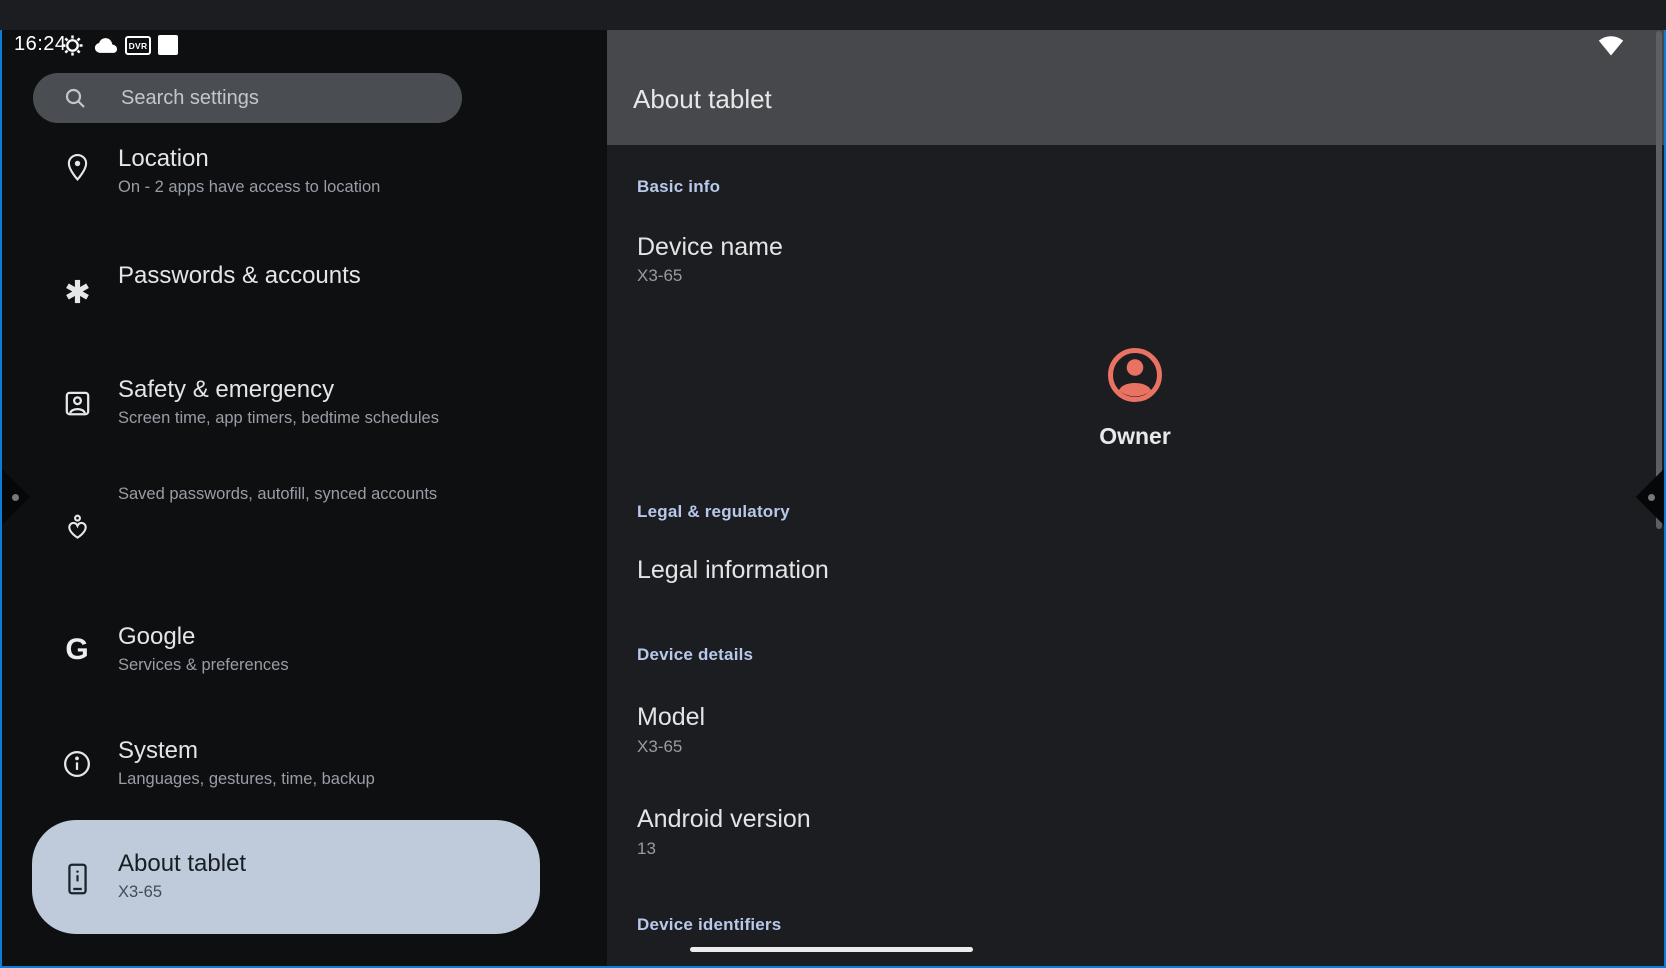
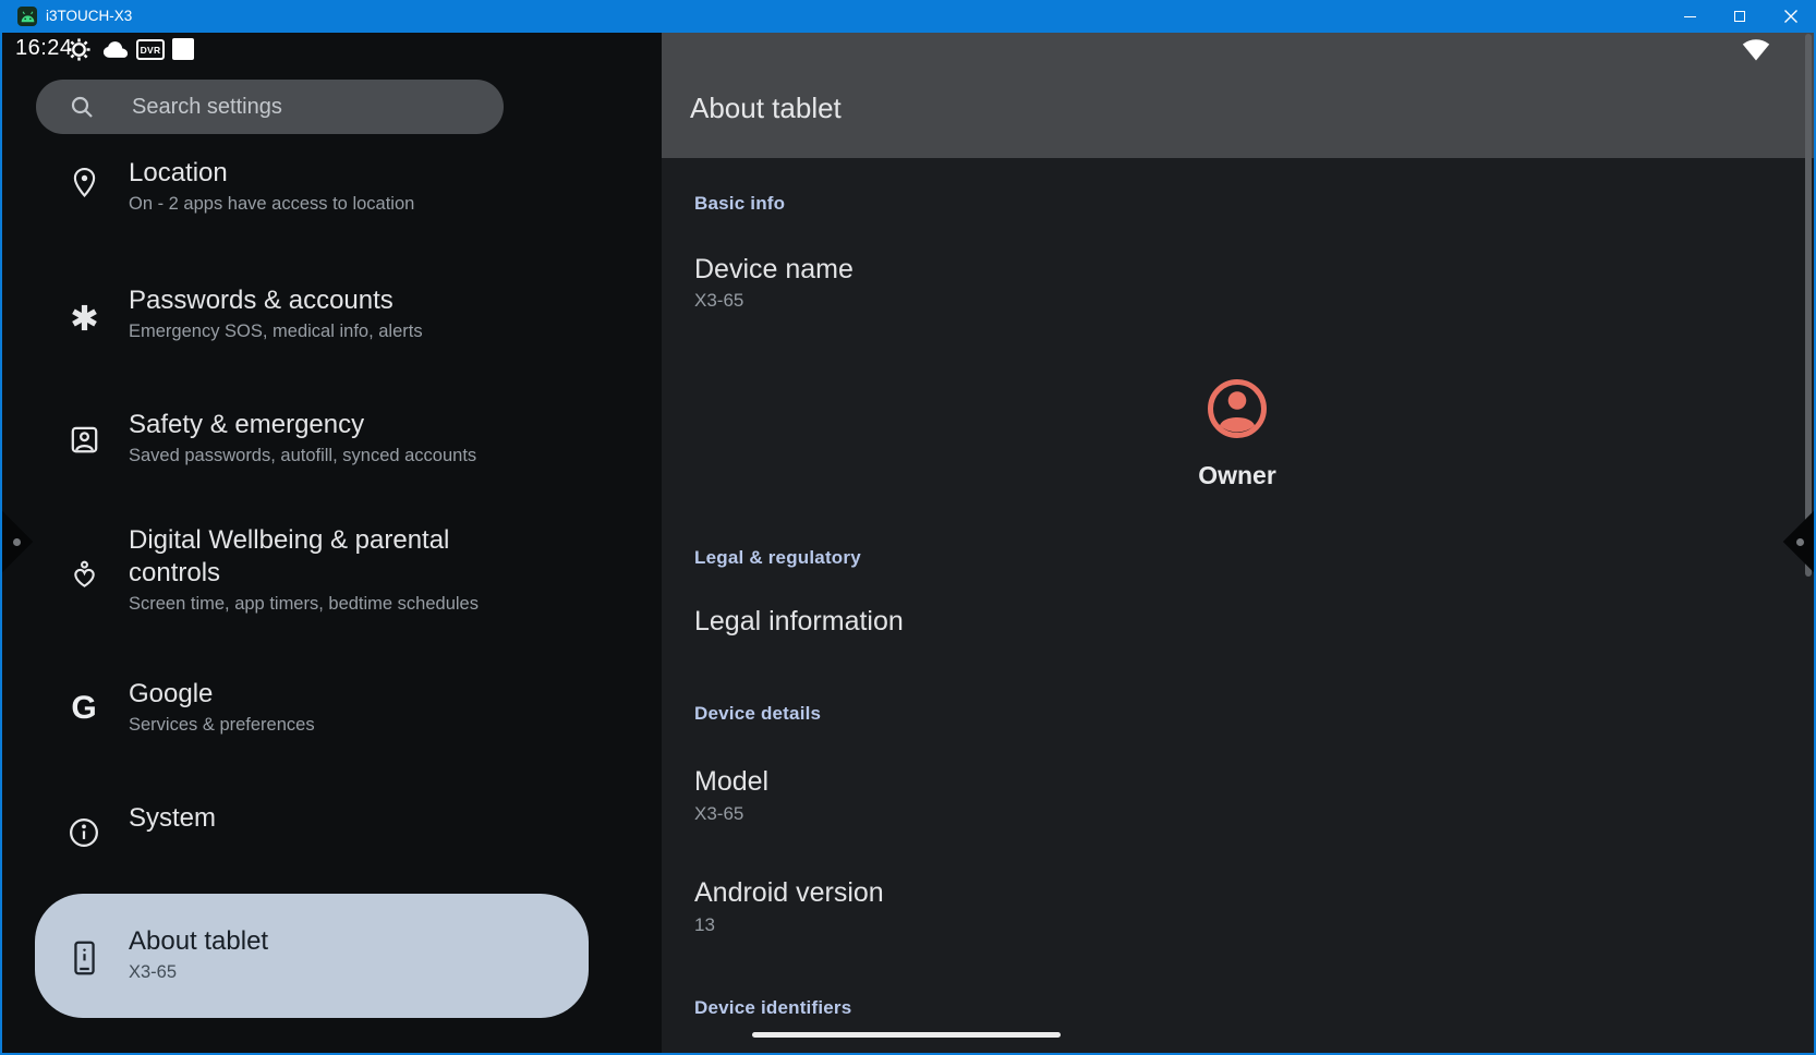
+ i3TOUCH-X3
  16:24
  DVR
  Search settings
  Location
  On - 2 apps have access to location
  Passwords & accounts
+ Emergency SOS, medical info, alerts
  Safety & emergency
- Screen time, app timers, bedtime schedules
+ Saved passwords, autofill, synced accounts
+ Digital Wellbeing & parental controls
- Saved passwords, autofill, synced accounts
+ Screen time, app timers, bedtime schedules
  G
  Google
  Services & preferences
  System
- Languages, gestures, time, backup
  About tablet
  X3-65
  About tablet
  Basic info
  Device name
  X3-65
  Owner
  Legal & regulatory
  Legal information
  Device details
  Model
  X3-65
  Android version
  13
  Device identifiers
